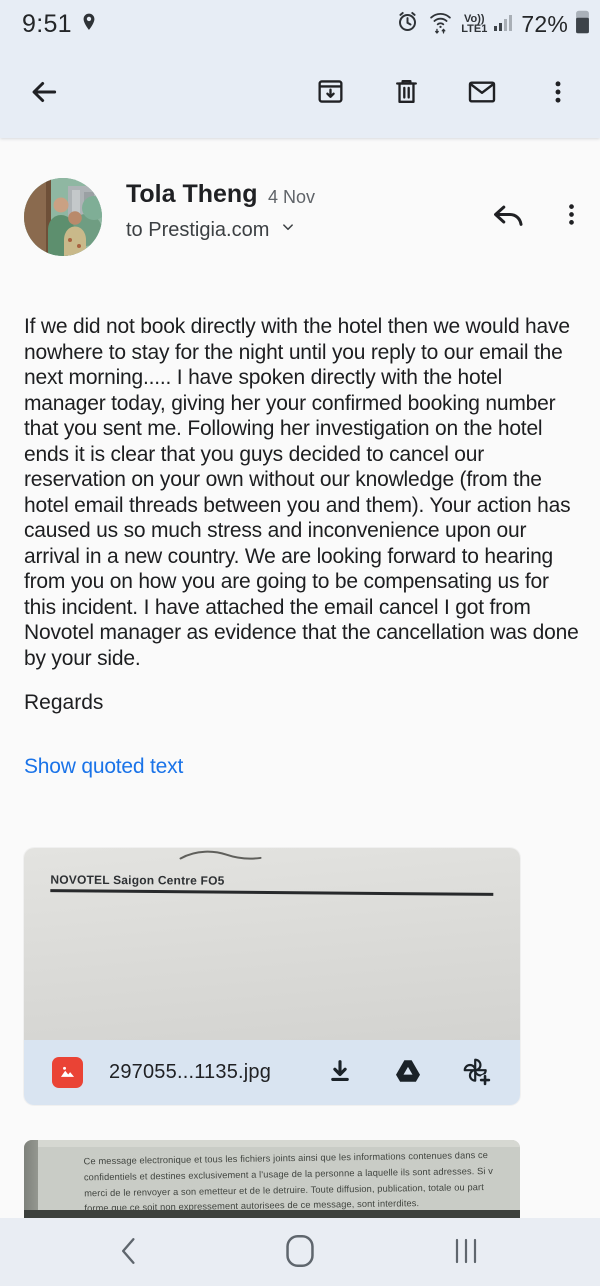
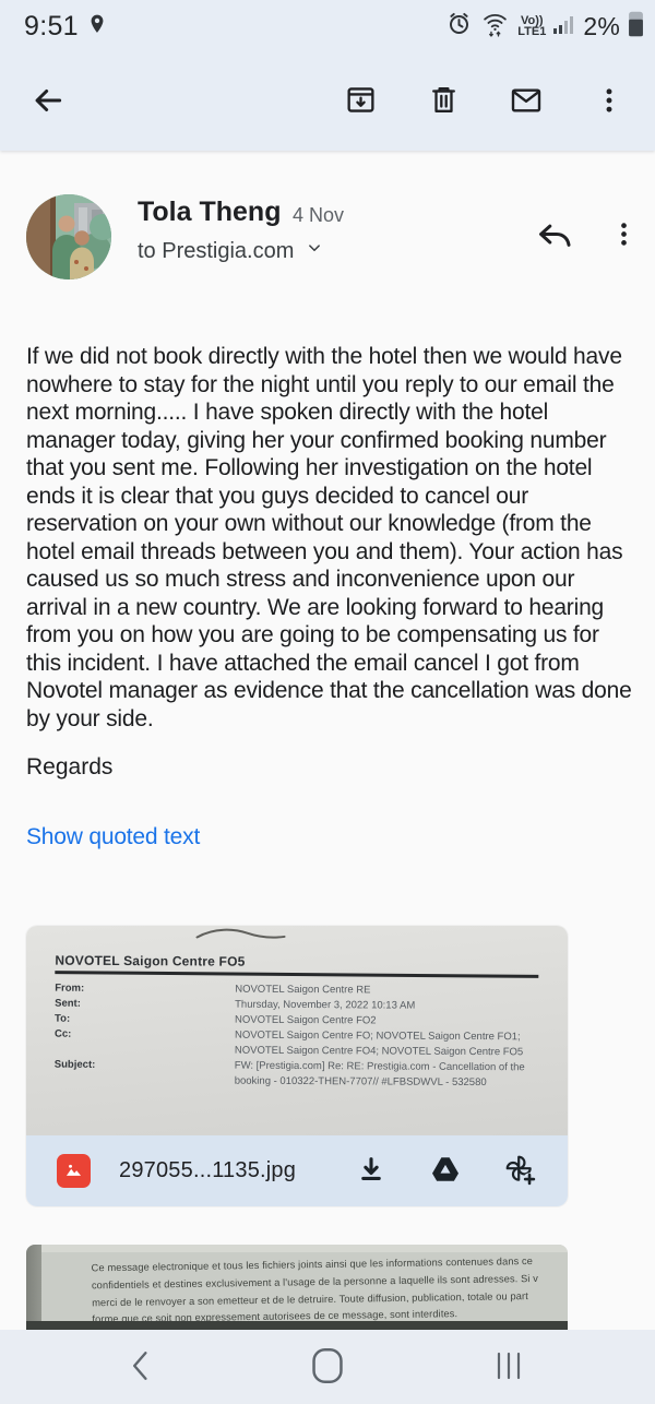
  9:51
  Vo))
  LTE1
- 72%
+ 2%
  Tola Theng
  4 Nov
  to Prestigia.com
  If we did not book directly with the hotel then we would have nowhere to stay for the night until you reply to our email the next morning..... I have spoken directly with the hotel manager today, giving her your confirmed booking number that you sent me. Following her investigation on the hotel ends it is clear that you guys decided to cancel our reservation on your own without our knowledge (from the hotel email threads between you and them). Your action has caused us so much stress and inconvenience upon our arrival in a new country. We are looking forward to hearing from you on how you are going to be compensating us for this incident. I have attached the email cancel I got from Novotel manager as evidence that the cancellation was done by your side.
  Regards
  Show quoted text
  NOVOTEL Saigon Centre FO5
+ From:
+ NOVOTEL Saigon Centre RE
+ Sent:
+ Thursday, November 3, 2022 10:13 AM
+ To:
+ NOVOTEL Saigon Centre FO2
+ Cc:
+ NOVOTEL Saigon Centre FO; NOVOTEL Saigon Centre FO1; NOVOTEL Saigon Centre FO4; NOVOTEL Saigon Centre FO5
+ Subject:
+ FW: [Prestigia.com] Re: RE: Prestigia.com - Cancellation of the booking - 010322-THEN-7707// #LFBSDWVL - 532580
  297055...1135.jpg
  Ce message electronique et tous les fichiers joints ainsi que les informations contenues dans ce
  confidentiels et destines exclusivement a l'usage de la personne a laquelle ils sont adresses. Si v
  merci de le renvoyer a son emetteur et de le detruire. Toute diffusion, publication, totale ou part
  forme que ce soit non expressement autorisees de ce message, sont interdites.
